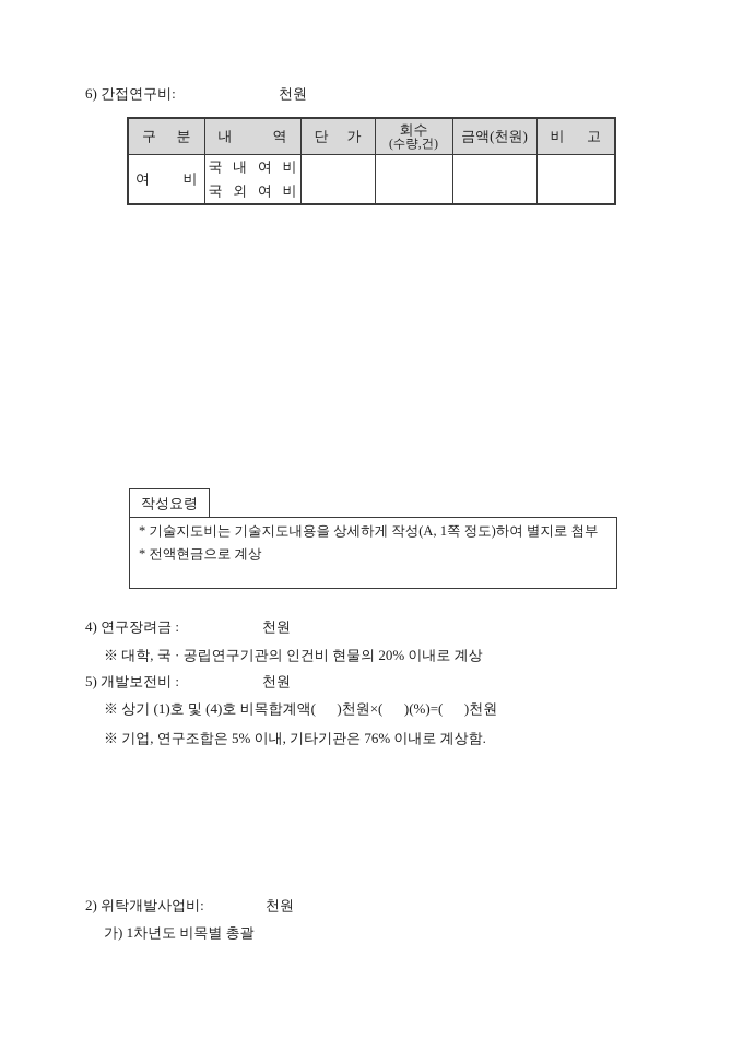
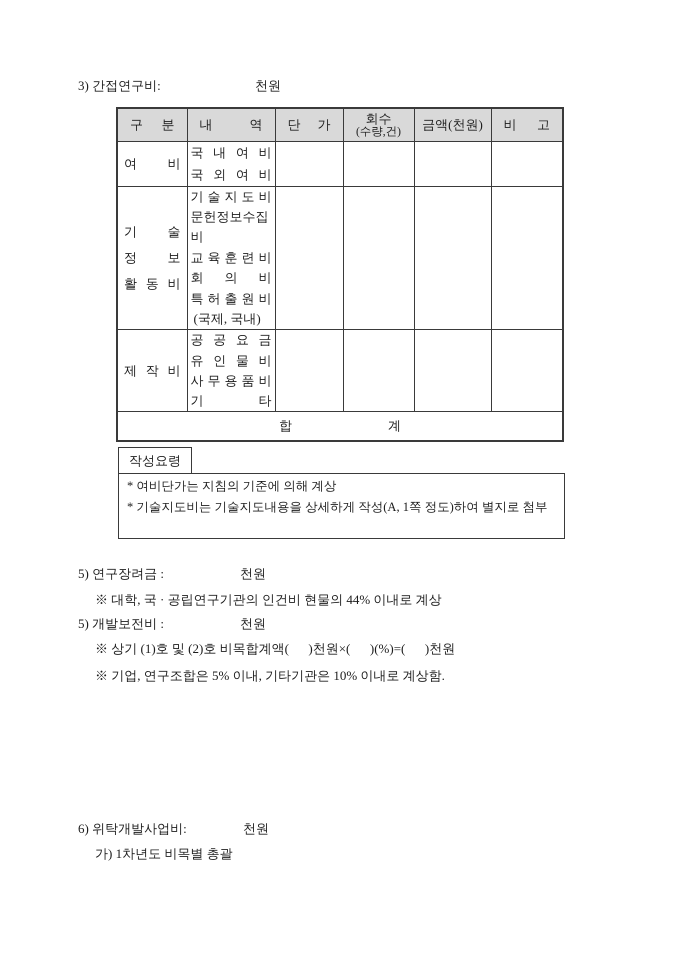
- 6) 간접연구비:
+ 3) 간접연구비:
  천원
  구 분	내 역	단 가	회수 (수량,건)	금액(천원)	비 고
  여 비	국 내 여 비 국 외 여 비
+ 기 술 정 보 활 동 비	기 술 지 도 비 문헌정보수집비 교 육 훈 련 비 회 의 비 특 허 출 원 비 (국제, 국내)
+ 제 작 비	공 공 요 금 유 인 물 비 사 무 용 품 비 기 타
+ 합 계
  작성요령
+ * 여비단가는 지침의 기준에 의해 계상
  * 기술지도비는 기술지도내용을 상세하게 작성(A, 1쪽 정도)하여 별지로 첨부
- * 전액현금으로 계상
- 4) 연구장려금 :
+ 5) 연구장려금 :
  천원
- ※ 대학, 국 · 공립연구기관의 인건비 현물의 20% 이내로 계상
+ ※ 대학, 국 · 공립연구기관의 인건비 현물의 44% 이내로 계상
  5) 개발보전비 :
  천원
- ※ 상기 (1)호 및 (4)호 비목합계액( )천원×( )(%)=( )천원
+ ※ 상기 (1)호 및 (2)호 비목합계액( )천원×( )(%)=( )천원
- ※ 기업, 연구조합은 5% 이내, 기타기관은 76% 이내로 계상함.
+ ※ 기업, 연구조합은 5% 이내, 기타기관은 10% 이내로 계상함.
- 2) 위탁개발사업비:
+ 6) 위탁개발사업비:
  천원
  가) 1차년도 비목별 총괄
